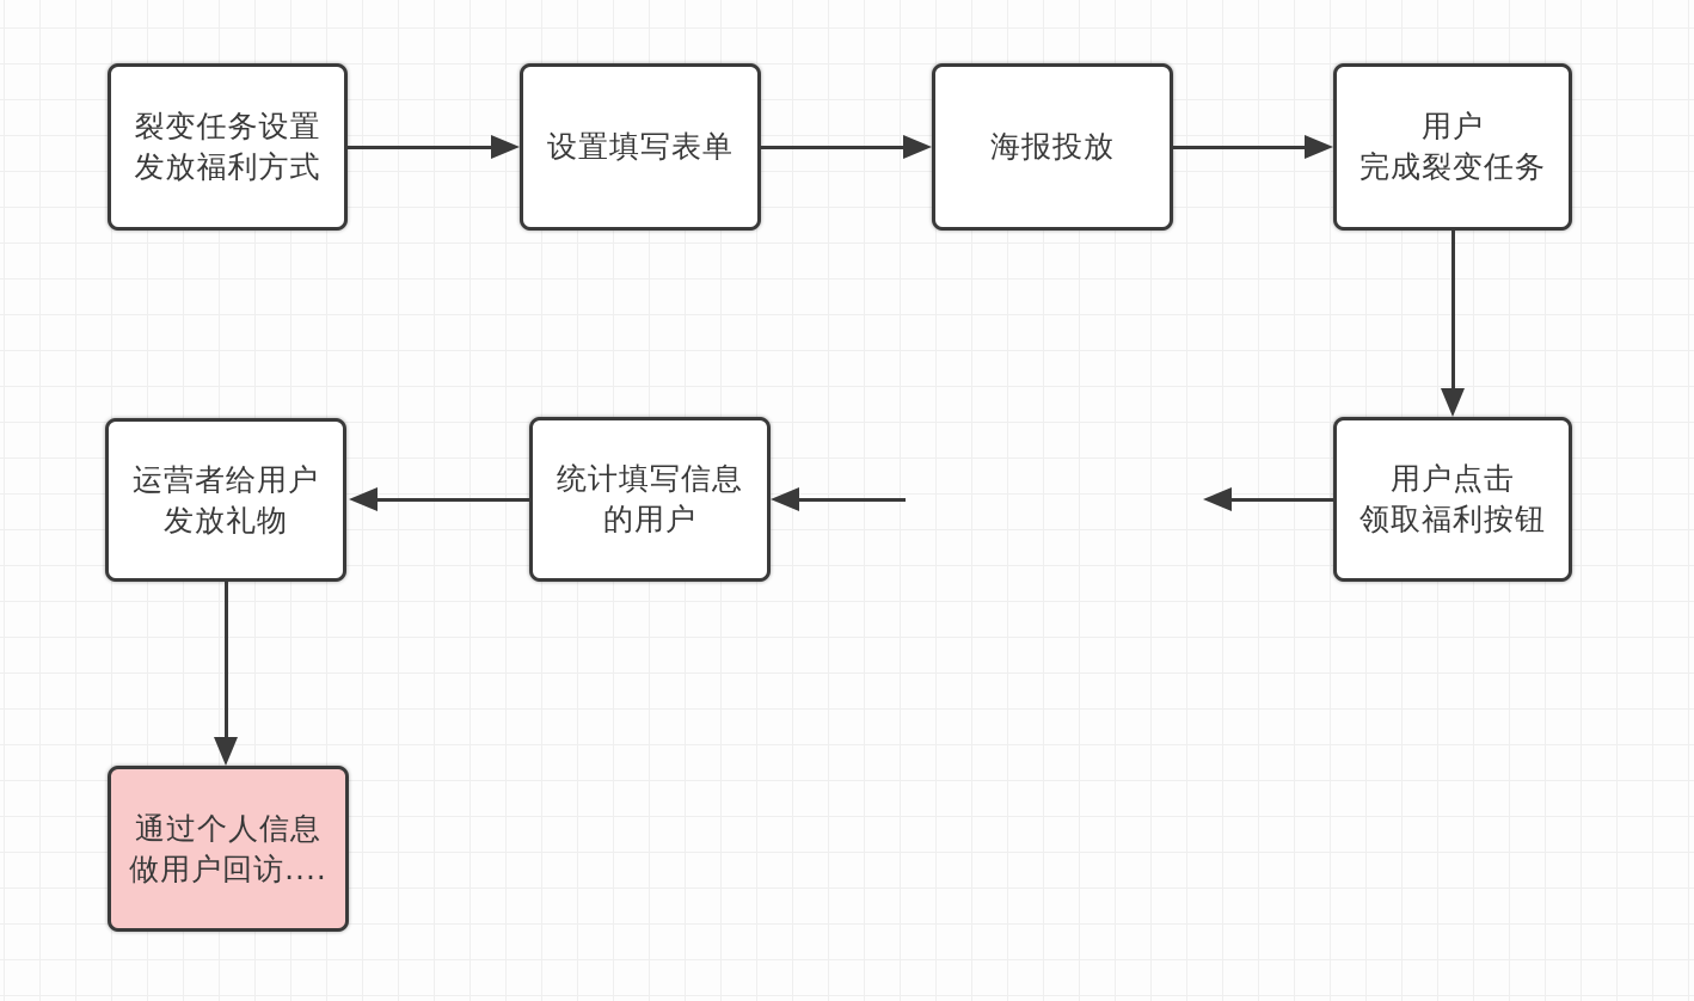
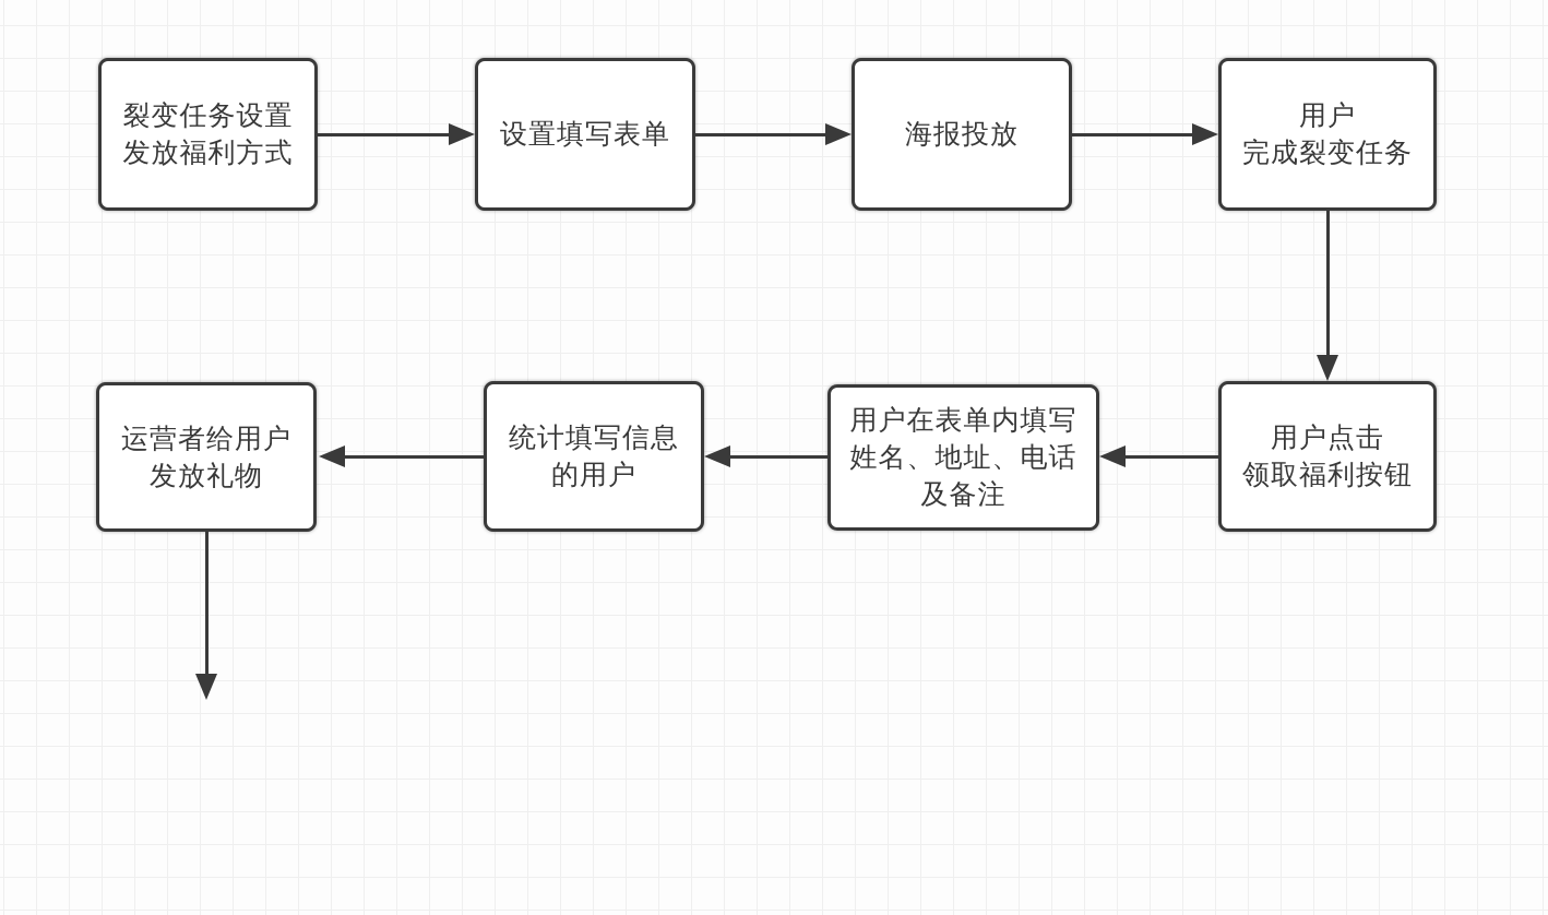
  裂变任务设置
  发放福利方式
  设置填写表单
  海报投放
  用户
  完成裂变任务
  用户点击
  领取福利按钮
+ 用户在表单内填写
+ 姓名、地址、电话
+ 及备注
  统计填写信息
  的用户
  运营者给用户
  发放礼物
- 通过个人信息
- 做用户回访....
